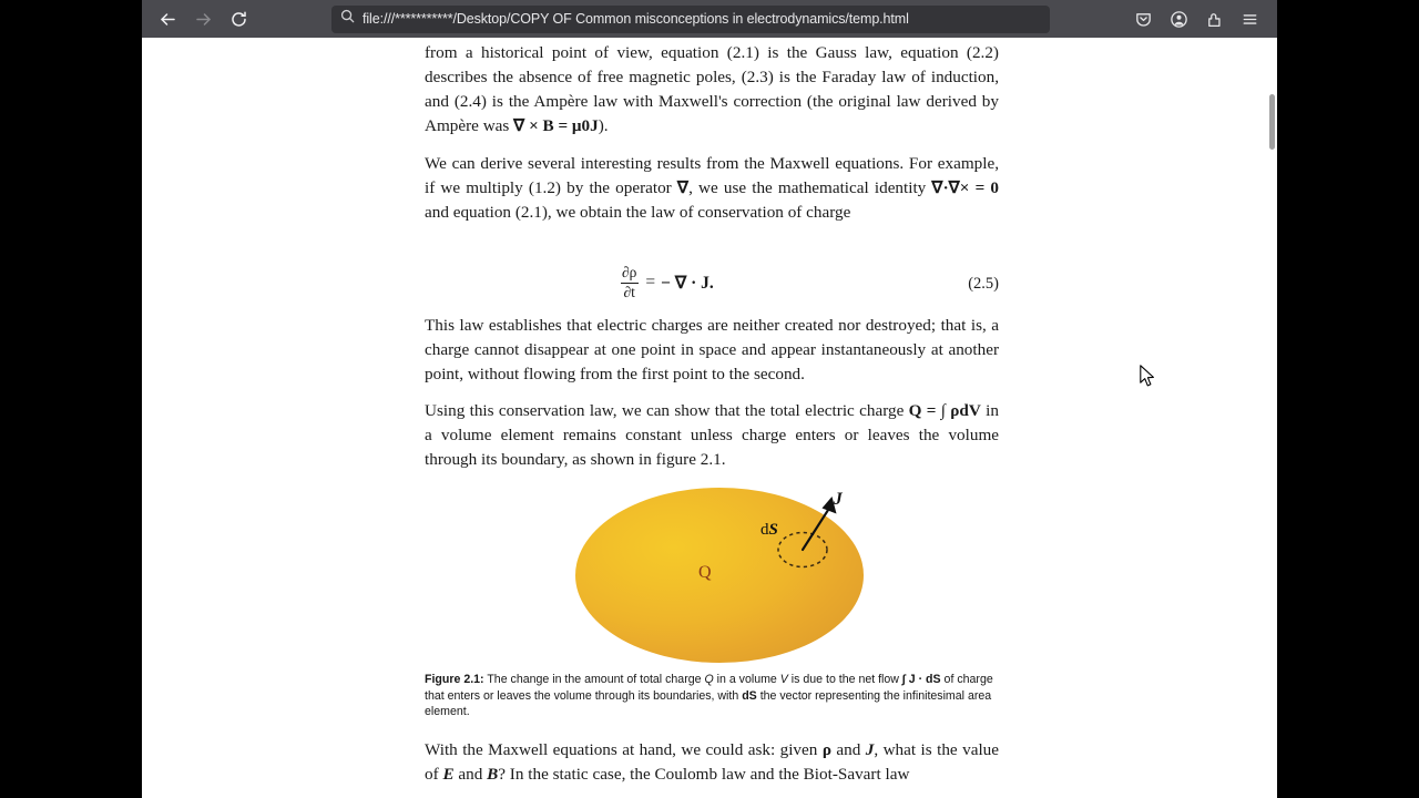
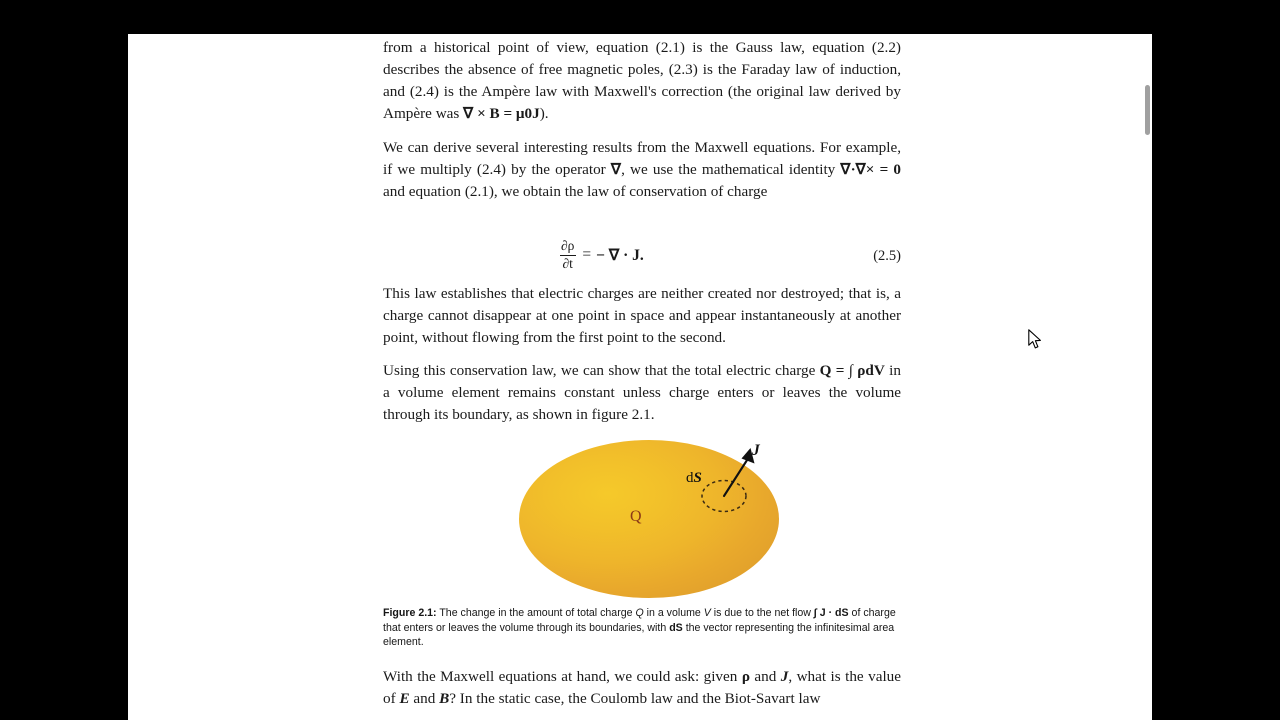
- file:///***********/Desktop/COPY OF Common misconceptions in electrodynamics/temp.html
  from a historical point of view, equation (2.1) is the Gauss law, equation (2.2) describes the absence of free magnetic poles, (2.3) is the Faraday law of induction, and (2.4) is the Ampère law with Maxwell's correction (the original law derived by Ampère was ∇ × B = μ0J).
- We can derive several interesting results from the Maxwell equations. For example, if we multiply (1.2) by the operator ∇, we use the mathematical identity ∇·∇× = 0 and equation (2.1), we obtain the law of conservation of charge
+ We can derive several interesting results from the Maxwell equations. For example, if we multiply (2.4) by the operator ∇, we use the mathematical identity ∇·∇× = 0 and equation (2.1), we obtain the law of conservation of charge
  ∂ρ
  ∂t
  =
  − ∇ · J.
  (2.5)
  This law establishes that electric charges are neither created nor destroyed; that is, a charge cannot disappear at one point in space and appear instantaneously at another point, without flowing from the first point to the second.
  Using this conservation law, we can show that the total electric charge Q = ∫ ρdV in a volume element remains constant unless charge enters or leaves the volume through its boundary, as shown in figure 2.1.
  Q
  dS
  J
  Figure 2.1: The change in the amount of total charge Q in a volume V is due to the net flow ∫ J · dS of charge that enters or leaves the volume through its boundaries, with dS the vector representing the infinitesimal area element.
  With the Maxwell equations at hand, we could ask: given ρ and J, what is the value of E and B? In the static case, the Coulomb law and the Biot-Savart law
